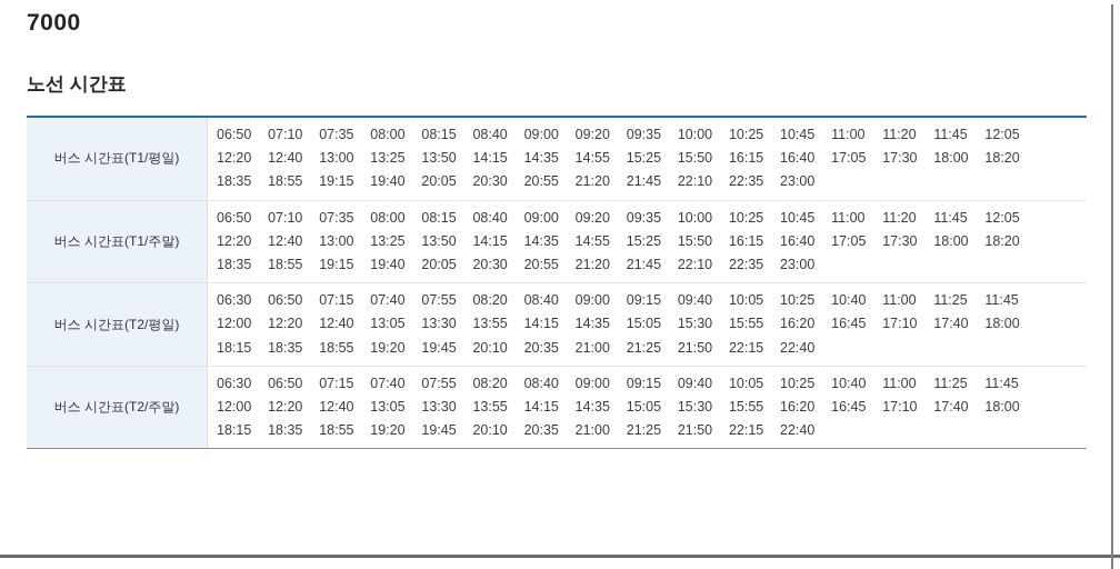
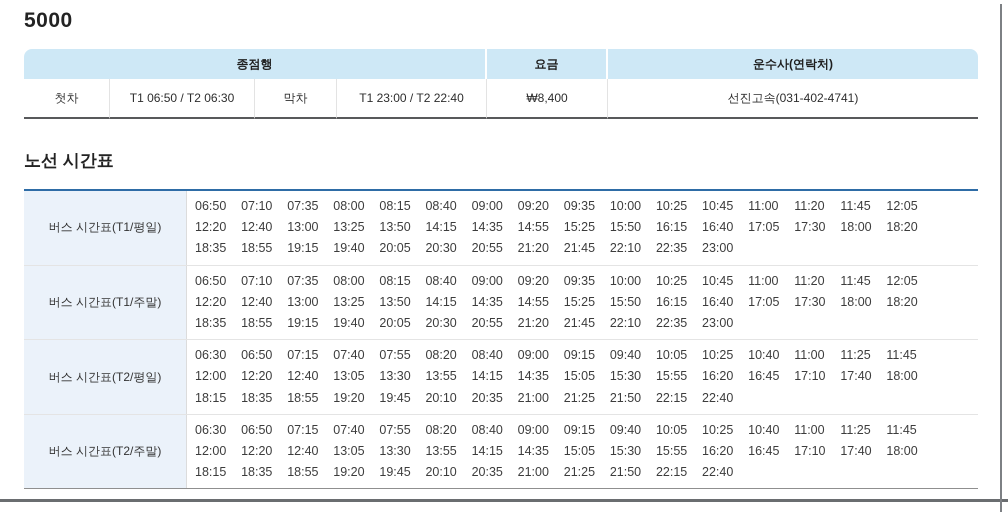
- 7000
+ 5000
+ 종점행	요금	운수사(연락처)
+ 첫차	T1 06:50 / T2 06:30	막차	T1 23:00 / T2 22:40	₩8,400	선진고속(031-402-4741)
  노선 시간표
  버스 시간표(T1/평일)
  06:50
  07:10
  07:35
  08:00
  08:15
  08:40
  09:00
  09:20
  09:35
  10:00
  10:25
  10:45
  11:00
  11:20
  11:45
  12:05
  12:20
  12:40
  13:00
  13:25
  13:50
  14:15
  14:35
  14:55
  15:25
  15:50
  16:15
  16:40
  17:05
  17:30
  18:00
  18:20
  18:35
  18:55
  19:15
  19:40
  20:05
  20:30
  20:55
  21:20
  21:45
  22:10
  22:35
  23:00
  버스 시간표(T1/주말)
  06:50
  07:10
  07:35
  08:00
  08:15
  08:40
  09:00
  09:20
  09:35
  10:00
  10:25
  10:45
  11:00
  11:20
  11:45
  12:05
  12:20
  12:40
  13:00
  13:25
  13:50
  14:15
  14:35
  14:55
  15:25
  15:50
  16:15
  16:40
  17:05
  17:30
  18:00
  18:20
  18:35
  18:55
  19:15
  19:40
  20:05
  20:30
  20:55
  21:20
  21:45
  22:10
  22:35
  23:00
  버스 시간표(T2/평일)
  06:30
  06:50
  07:15
  07:40
  07:55
  08:20
  08:40
  09:00
  09:15
  09:40
  10:05
  10:25
  10:40
  11:00
  11:25
  11:45
  12:00
  12:20
  12:40
  13:05
  13:30
  13:55
  14:15
  14:35
  15:05
  15:30
  15:55
  16:20
  16:45
  17:10
  17:40
  18:00
  18:15
  18:35
  18:55
  19:20
  19:45
  20:10
  20:35
  21:00
  21:25
  21:50
  22:15
  22:40
  버스 시간표(T2/주말)
  06:30
  06:50
  07:15
  07:40
  07:55
  08:20
  08:40
  09:00
  09:15
  09:40
  10:05
  10:25
  10:40
  11:00
  11:25
  11:45
  12:00
  12:20
  12:40
  13:05
  13:30
  13:55
  14:15
  14:35
  15:05
  15:30
  15:55
  16:20
  16:45
  17:10
  17:40
  18:00
  18:15
  18:35
  18:55
  19:20
  19:45
  20:10
  20:35
  21:00
  21:25
  21:50
  22:15
  22:40
